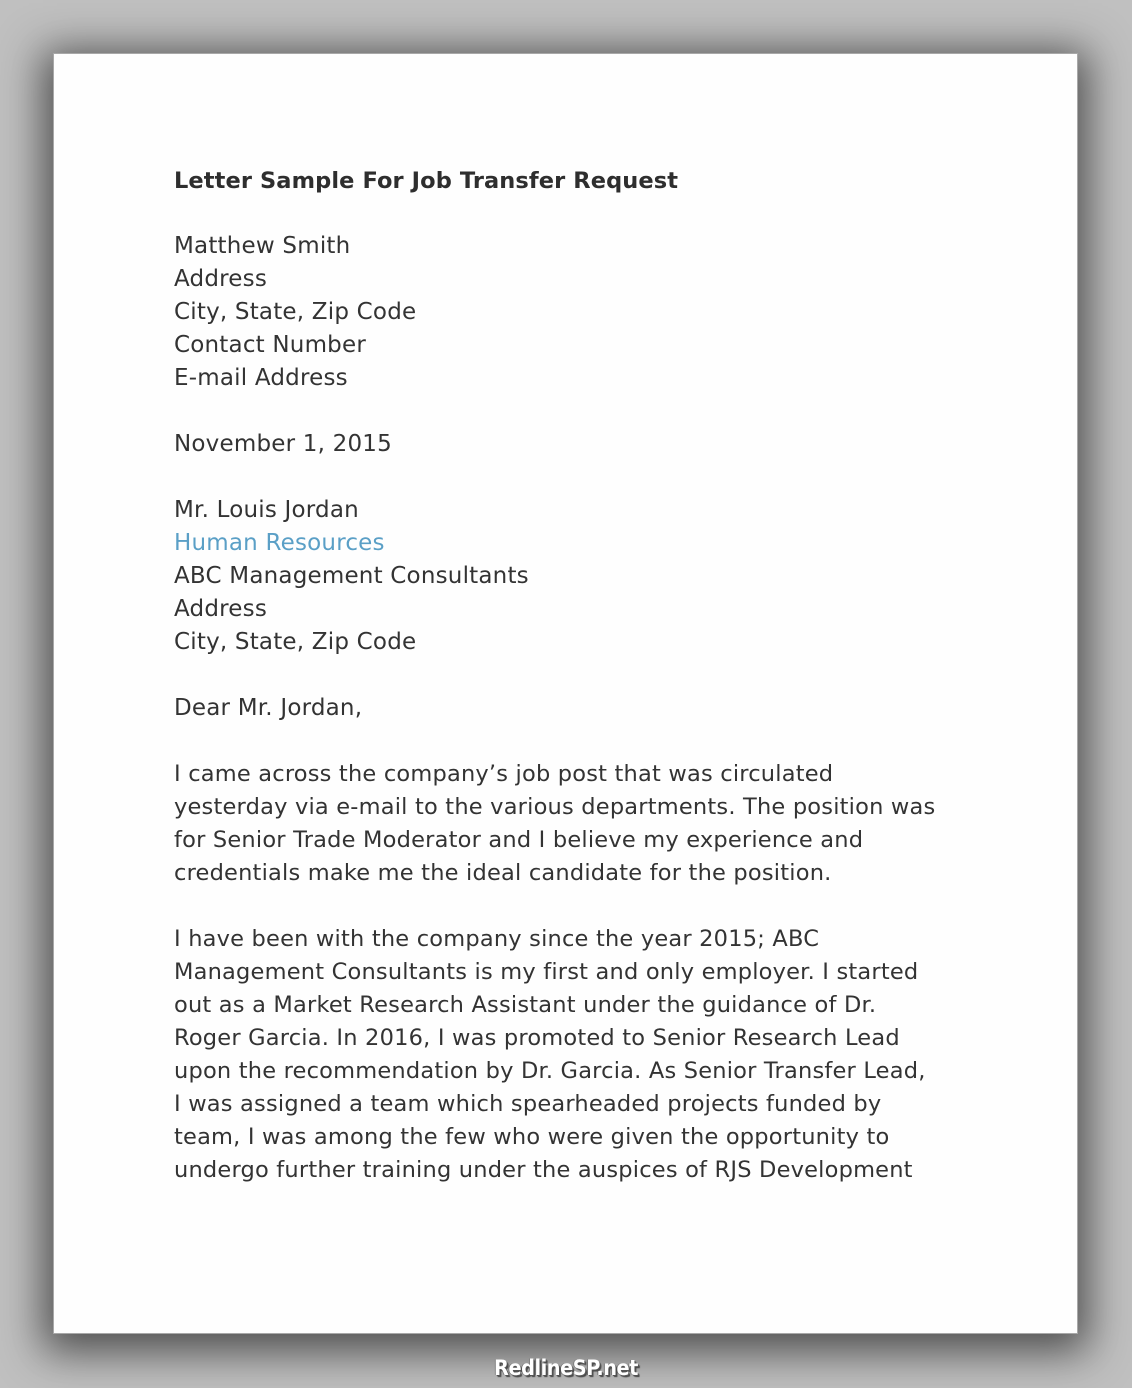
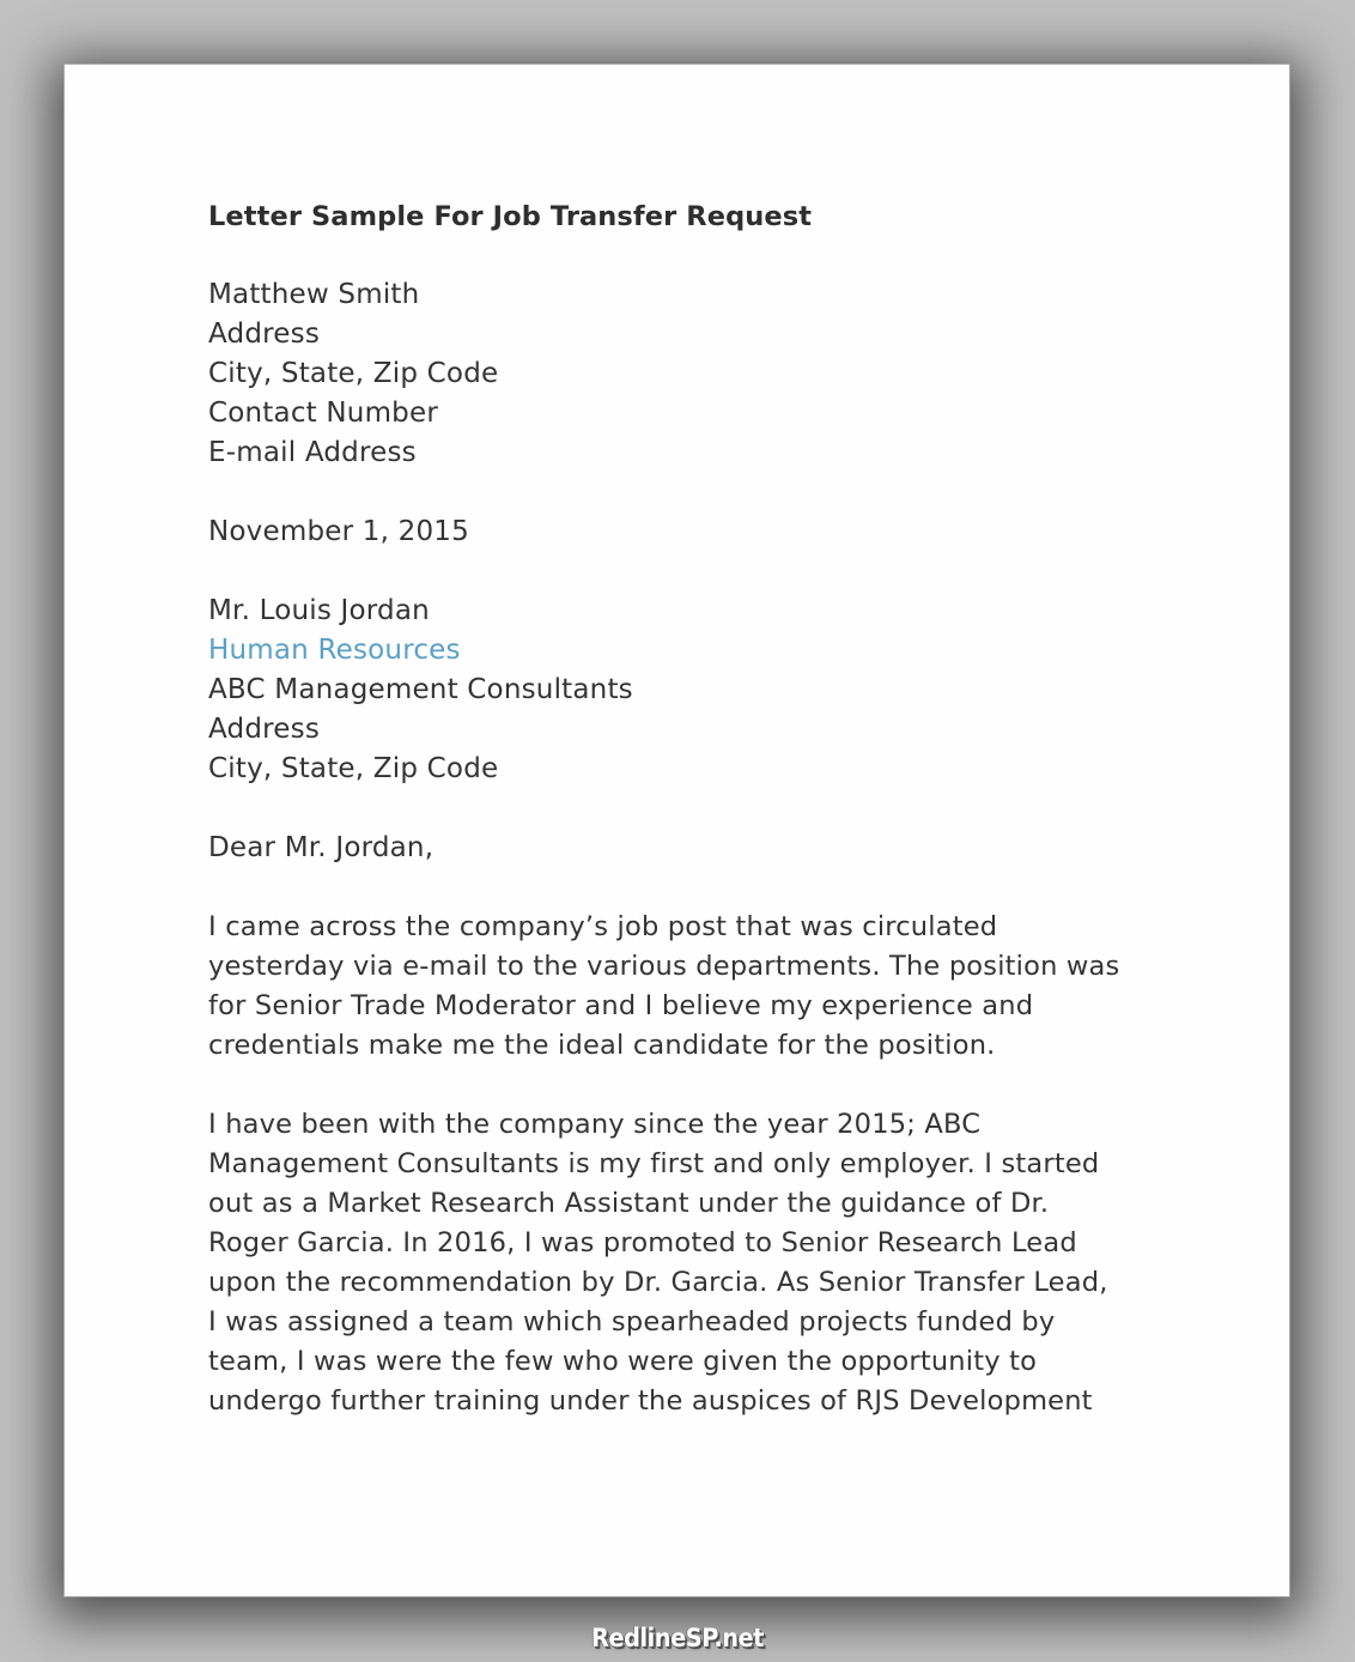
  Letter Sample For Job Transfer Request
  Matthew Smith
  Address
  City, State, Zip Code
  Contact Number
  E-mail Address
  November 1, 2015
  Mr. Louis Jordan
  Human Resources
  ABC Management Consultants
  Address
  City, State, Zip Code
  Dear Mr. Jordan,
  I came across the company’s job post that was circulated
  yesterday via e-mail to the various departments. The position was
  for Senior Trade Moderator and I believe my experience and
  credentials make me the ideal candidate for the position.
  I have been with the company since the year 2015; ABC
  Management Consultants is my first and only employer. I started
  out as a Market Research Assistant under the guidance of Dr.
  Roger Garcia. In 2016, I was promoted to Senior Research Lead
  upon the recommendation by Dr. Garcia. As Senior Transfer Lead,
  I was assigned a team which spearheaded projects funded by
- team, I was among the few who were given the opportunity to
+ team, I was were the few who were given the opportunity to
  undergo further training under the auspices of RJS Development
  RedlineSP.net
